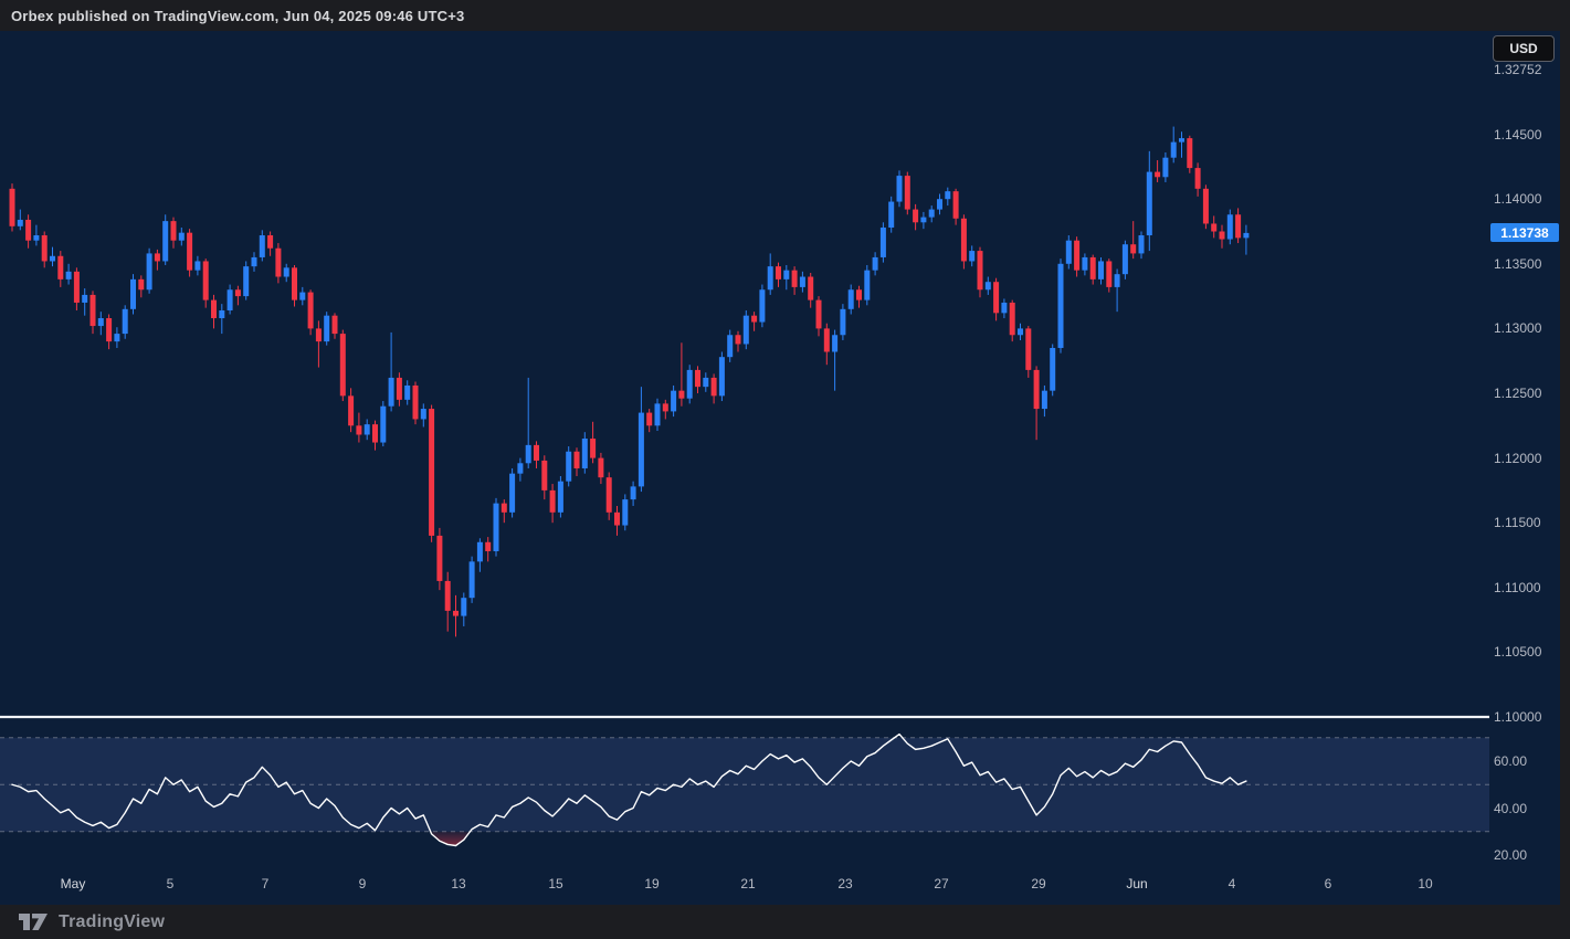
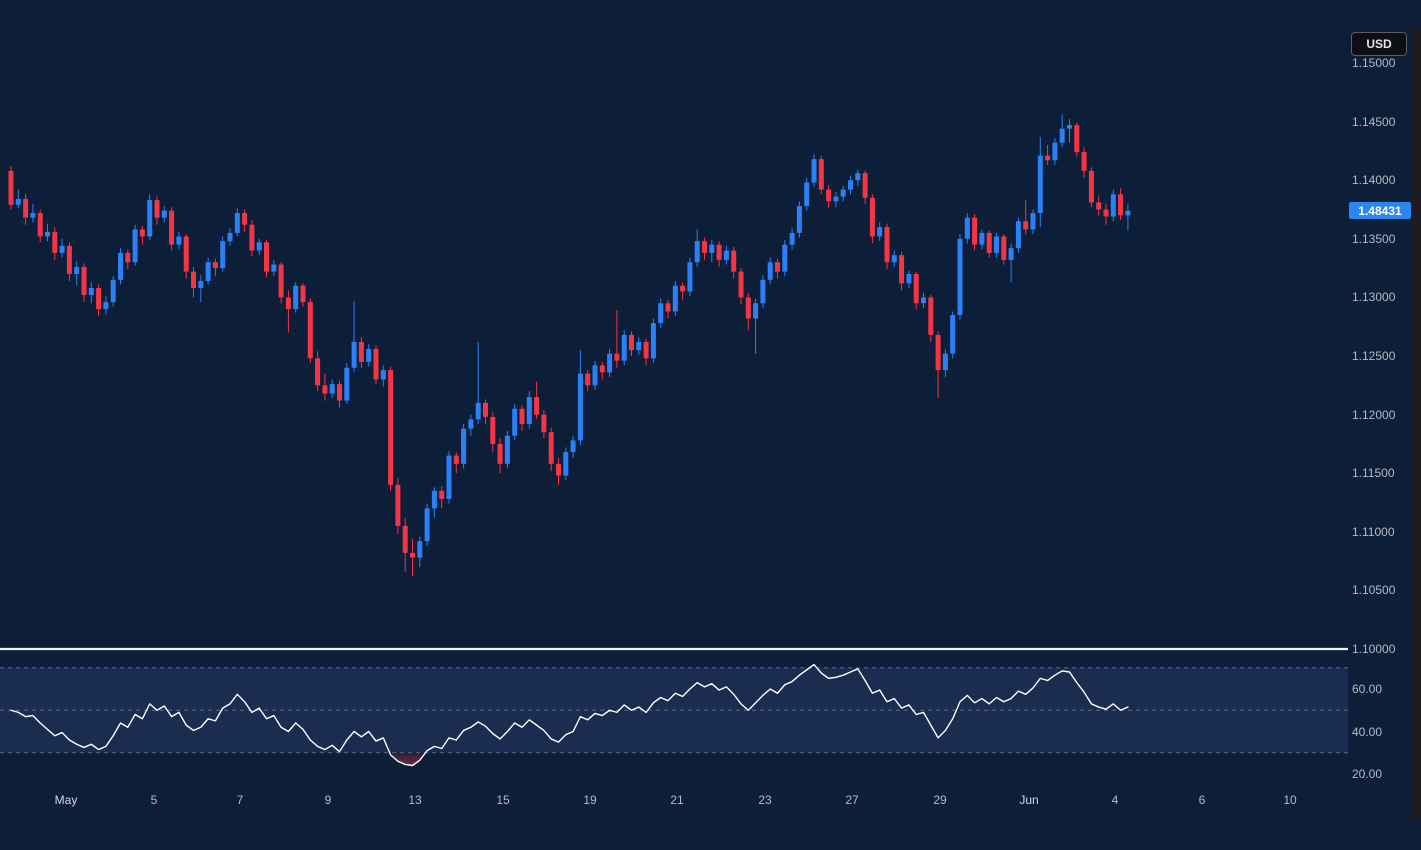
- Orbex published on TradingView.com, Jun 04, 2025 09:46 UTC+3
- 1.32752
+ 1.15000
  1.14500
  1.14000
  1.13500
  1.13000
  1.12500
  1.12000
  1.11500
  1.11000
  1.10500
  1.10000
  May
  5
  7
  9
  13
  15
  19
  21
  23
  27
  29
  Jun
  4
  6
  10
  60.00
  40.00
  20.00
  USD
- 1.13738
+ 1.48431
- TradingView
